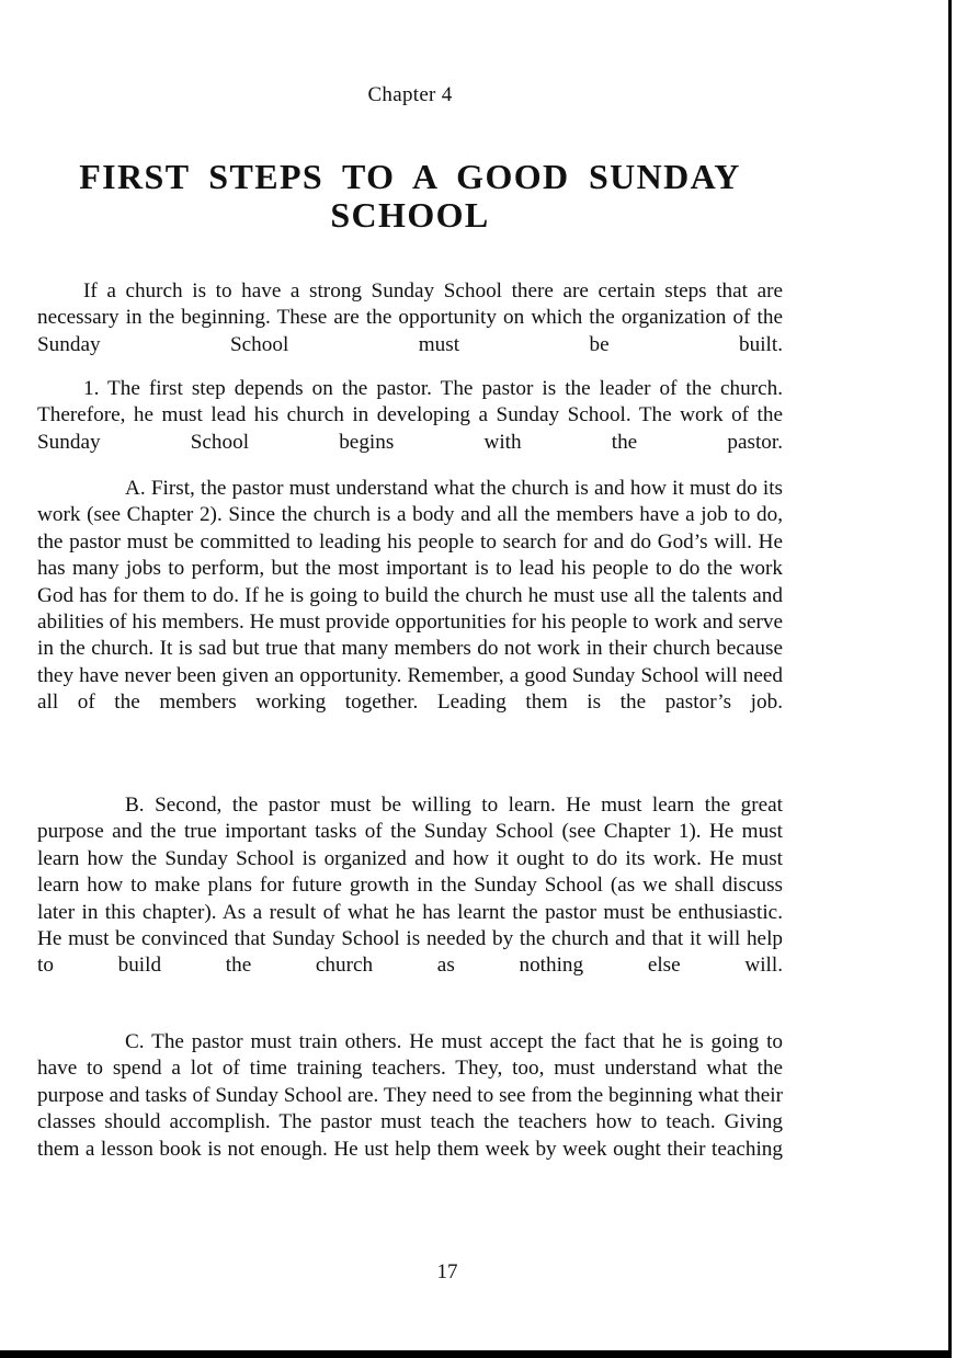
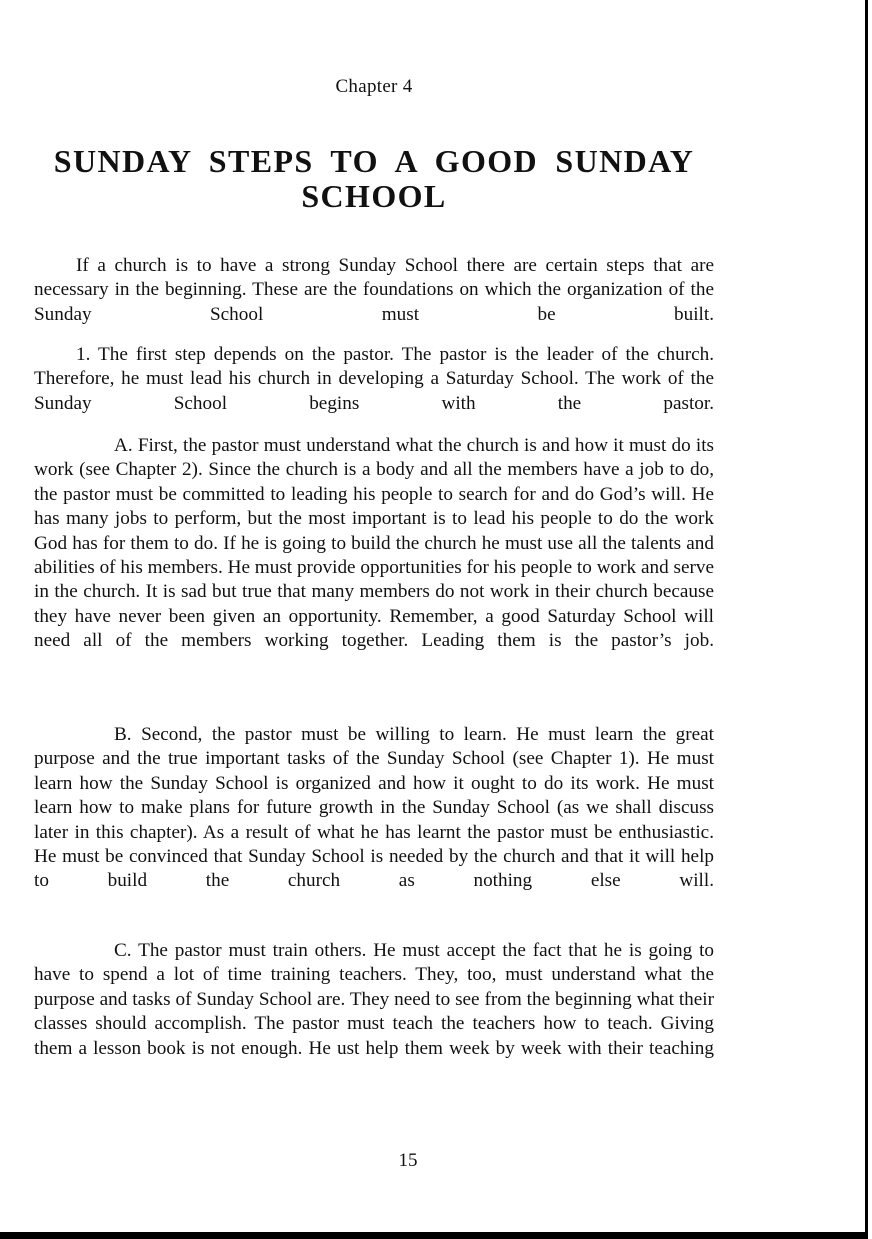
  Chapter 4
- FIRST STEPS TO A GOOD SUNDAY SCHOOL
+ SUNDAY STEPS TO A GOOD SUNDAY SCHOOL
- If a church is to have a strong Sunday School there are certain steps that are necessary in the beginning. These are the opportunity on which the organization of the Sunday School must be built.
+ If a church is to have a strong Sunday School there are certain steps that are necessary in the beginning. These are the foundations on which the organization of the Sunday School must be built.
- 1. The first step depends on the pastor. The pastor is the leader of the church. Therefore, he must lead his church in developing a Sunday School. The work of the Sunday School begins with the pastor.
+ 1. The first step depends on the pastor. The pastor is the leader of the church. Therefore, he must lead his church in developing a Saturday School. The work of the Sunday School begins with the pastor.
- A. First, the pastor must understand what the church is and how it must do its work (see Chapter 2). Since the church is a body and all the members have a job to do, the pastor must be committed to leading his people to search for and do God’s will. He has many jobs to perform, but the most important is to lead his people to do the work God has for them to do. If he is going to build the church he must use all the talents and abilities of his members. He must provide opportunities for his people to work and serve in the church. It is sad but true that many members do not work in their church because they have never been given an opportunity. Remember, a good Sunday School will need all of the members working together. Leading them is the pastor’s job.
+ A. First, the pastor must understand what the church is and how it must do its work (see Chapter 2). Since the church is a body and all the members have a job to do, the pastor must be committed to leading his people to search for and do God’s will. He has many jobs to perform, but the most important is to lead his people to do the work God has for them to do. If he is going to build the church he must use all the talents and abilities of his members. He must provide opportunities for his people to work and serve in the church. It is sad but true that many members do not work in their church because they have never been given an opportunity. Remember, a good Saturday School will need all of the members working together. Leading them is the pastor’s job.
  B. Second, the pastor must be willing to learn. He must learn the great purpose and the true important tasks of the Sunday School (see Chapter 1). He must learn how the Sunday School is organized and how it ought to do its work. He must learn how to make plans for future growth in the Sunday School (as we shall discuss later in this chapter). As a result of what he has learnt the pastor must be enthusiastic. He must be convinced that Sunday School is needed by the church and that it will help to build the church as nothing else will.
- C. The pastor must train others. He must accept the fact that he is going to have to spend a lot of time training teachers. They, too, must understand what the purpose and tasks of Sunday School are. They need to see from the beginning what their classes should accomplish. The pastor must teach the teachers how to teach. Giving them a lesson book is not enough. He ust help them week by week ought their teaching
+ C. The pastor must train others. He must accept the fact that he is going to have to spend a lot of time training teachers. They, too, must understand what the purpose and tasks of Sunday School are. They need to see from the beginning what their classes should accomplish. The pastor must teach the teachers how to teach. Giving them a lesson book is not enough. He ust help them week by week with their teaching
- 17
+ 15
